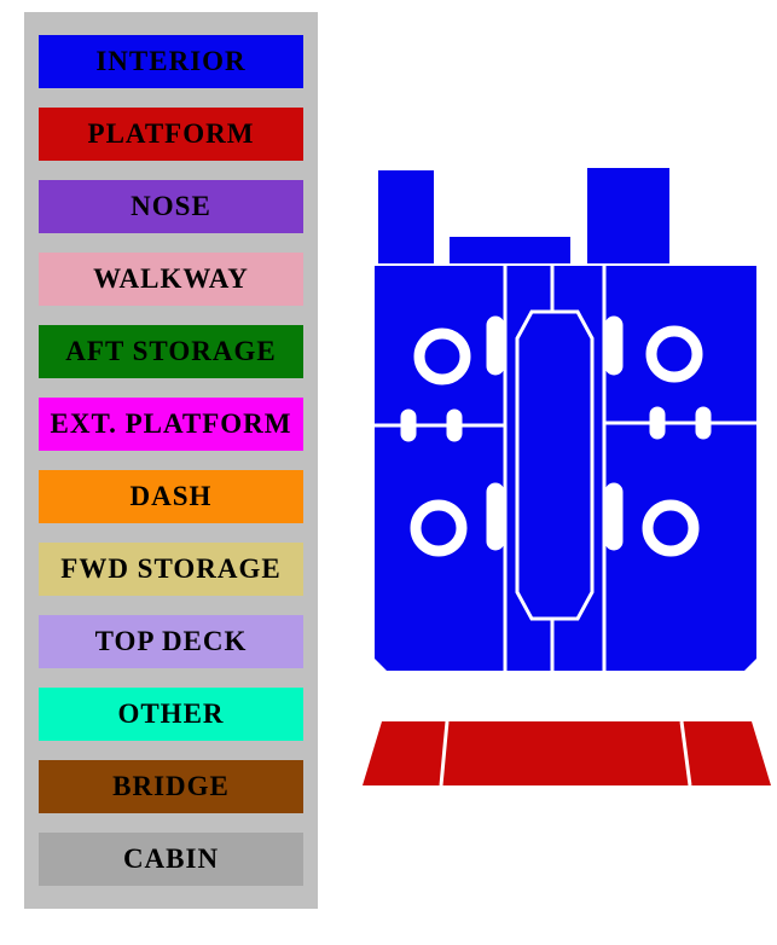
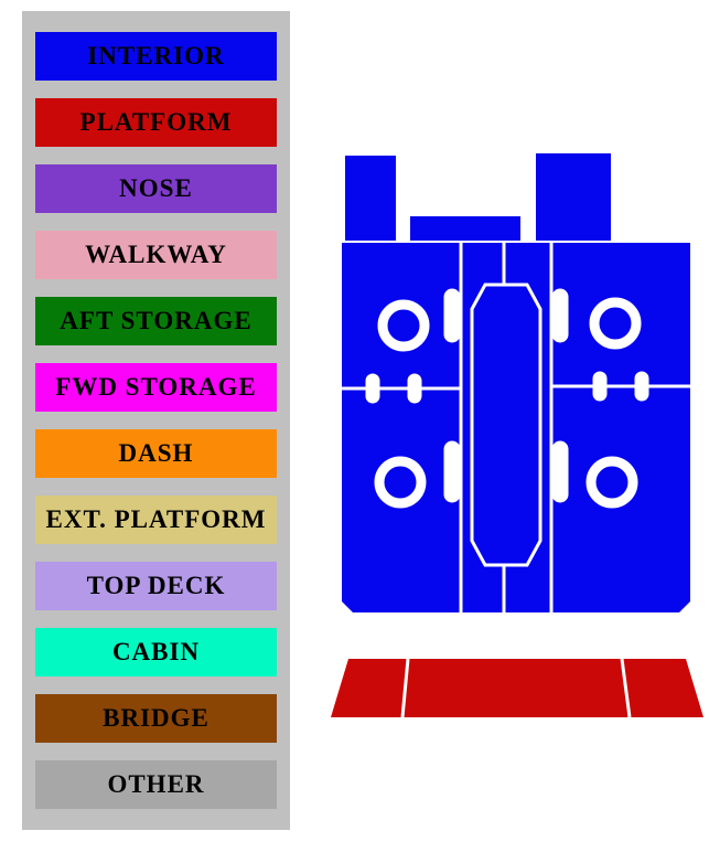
  INTERIOR
  PLATFORM
  NOSE
  WALKWAY
  AFT STORAGE
- EXT. PLATFORM
+ FWD STORAGE
  DASH
- FWD STORAGE
+ EXT. PLATFORM
  TOP DECK
- OTHER
+ CABIN
  BRIDGE
- CABIN
+ OTHER
